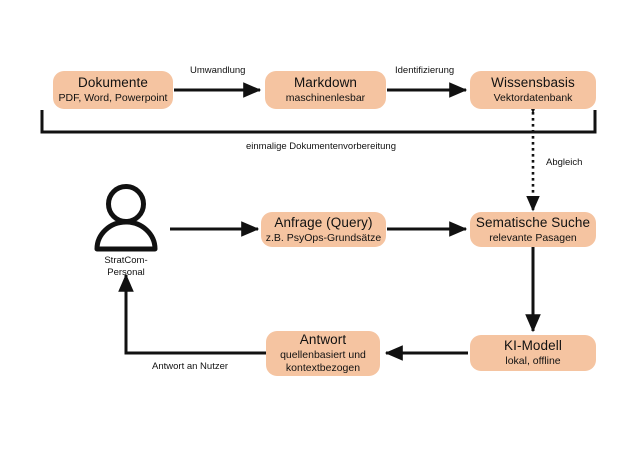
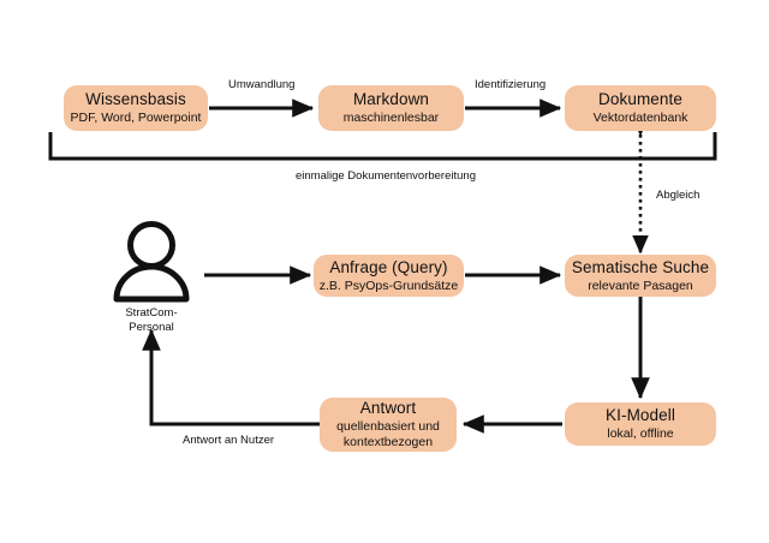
- Dokumente
+ Wissensbasis
  PDF, Word, Powerpoint
  Markdown
  maschinenlesbar
- Wissensbasis
+ Dokumente
  Vektordatenbank
  Anfrage (Query)
  z.B. PsyOps-Grundsätze
  Sematische Suche
  relevante Pasagen
  KI-Modell
  lokal, offline
  Antwort
  quellenbasiert und kontextbezogen
  Umwandlung
  Identifizierung
  einmalige Dokumentenvorbereitung
  Abgleich
  Antwort an Nutzer
  StratCom-
  Personal
